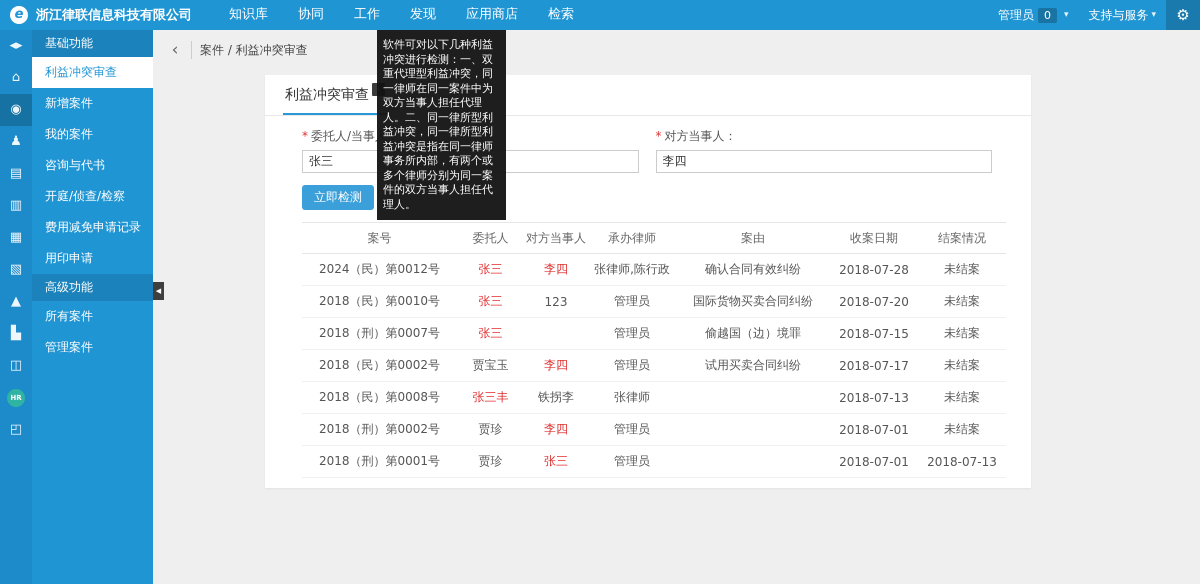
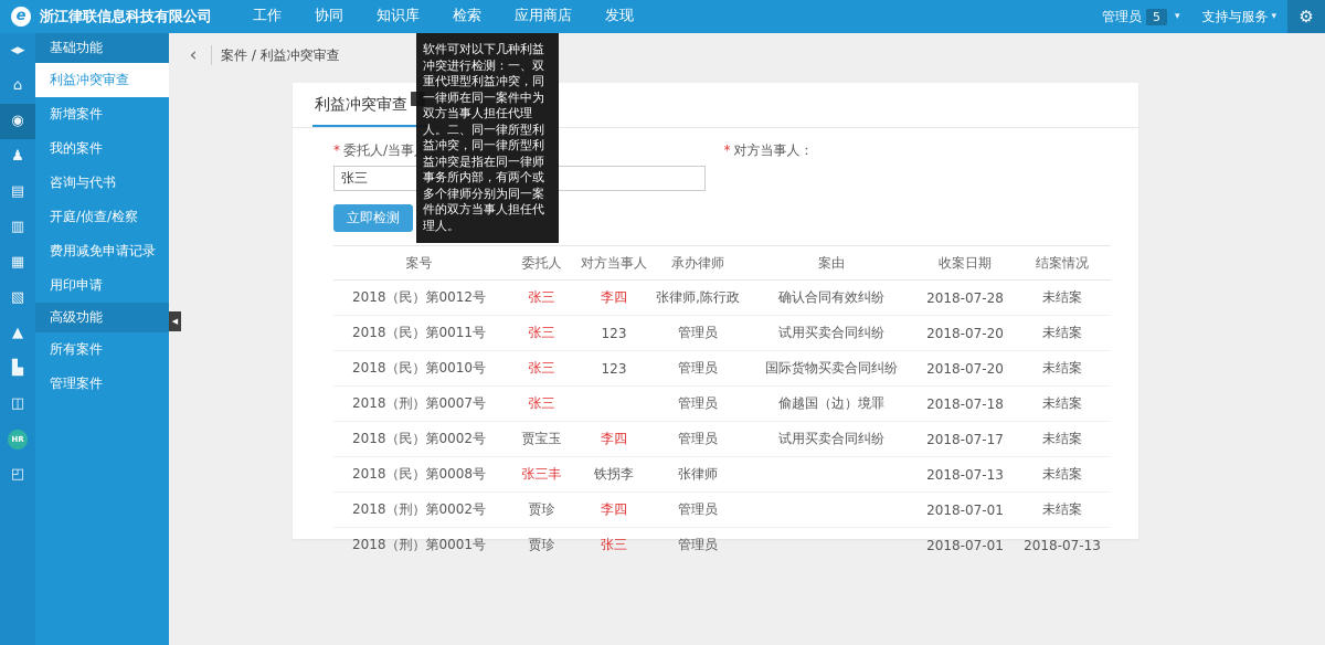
  e
  浙江律联信息科技有限公司
- 知识库
+ 工作
  协同
- 工作
+ 知识库
- 发现
+ 检索
  应用商店
- 检索
+ 发现
  管理员
- 0
+ 5
  ▾
  支持与服务
  ▾
  ⚙
  ◂▸
  ⌂
  ◉
  ♟
  ▤
  ▥
  ▦
  ▧
  ▲
  ▙
  ◫
  HR
  ◰
  基础功能
  利益冲突审查
  新增案件
  我的案件
  咨询与代书
  开庭/侦查/检察
  费用减免申请记录
  用印申请
  高级功能
  所有案件
  管理案件
  ◀
  ‹
  案件 / 利益冲突审查
  利益冲突审查
  * 委托人/当事
  张三
  * 对方当事人：
- 李四
  立即检测
  案号	委托人	对方当事人	承办律师	案由	收案日期	结案情况
- 2024（民）第0012号	张三	李四	张律师,陈行政	确认合同有效纠纷	2018-07-28	未结案
+ 2018（民）第0012号	张三	李四	张律师,陈行政	确认合同有效纠纷	2018-07-28	未结案
+ 2018（民）第0011号	张三	123	管理员	试用买卖合同纠纷	2018-07-20	未结案
  2018（民）第0010号	张三	123	管理员	国际货物买卖合同纠纷	2018-07-20	未结案
- 2018（刑）第0007号	张三		管理员	偷越国（边）境罪	2018-07-15	未结案
+ 2018（刑）第0007号	张三		管理员	偷越国（边）境罪	2018-07-18	未结案
  2018（民）第0002号	贾宝玉	李四	管理员	试用买卖合同纠纷	2018-07-17	未结案
  2018（民）第0008号	张三丰	铁拐李	张律师		2018-07-13	未结案
  2018（刑）第0002号	贾珍	李四	管理员		2018-07-01	未结案
  2018（刑）第0001号	贾珍	张三	管理员		2018-07-01	2018-07-13
  软件可对以下几种利益冲突进行检测：一、双重代理型利益冲突，同一律师在同一案件中为双方当事人担任代理人。二、同一律所型利益冲突，同一律所型利益冲突是指在同一律师事务所内部，有两个或多个律师分别为同一案件的双方当事人担任代理人。
